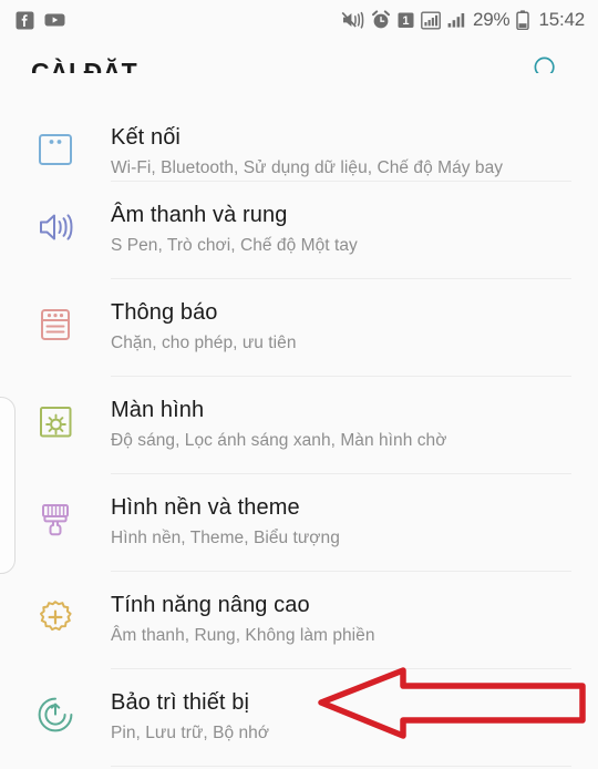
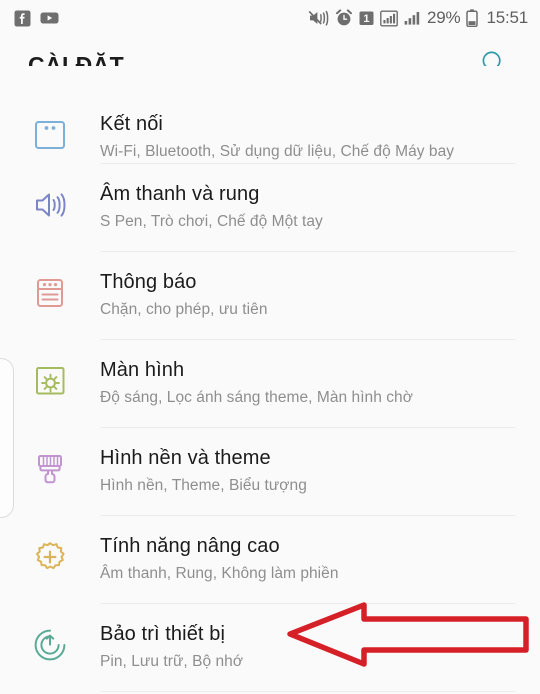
  1
  29%
- 15:42
+ 15:51
  CÀI ĐẶT
  Kết nối
  Wi-Fi, Bluetooth, Sử dụng dữ liệu, Chế độ Máy bay
  Âm thanh và rung
  S Pen, Trò chơi, Chế độ Một tay
  Thông báo
  Chặn, cho phép, ưu tiên
  Màn hình
- Độ sáng, Lọc ánh sáng xanh, Màn hình chờ
+ Độ sáng, Lọc ánh sáng theme, Màn hình chờ
  Hình nền và theme
  Hình nền, Theme, Biểu tượng
  Tính năng nâng cao
  Âm thanh, Rung, Không làm phiền
  Bảo trì thiết bị
  Pin, Lưu trữ, Bộ nhớ
